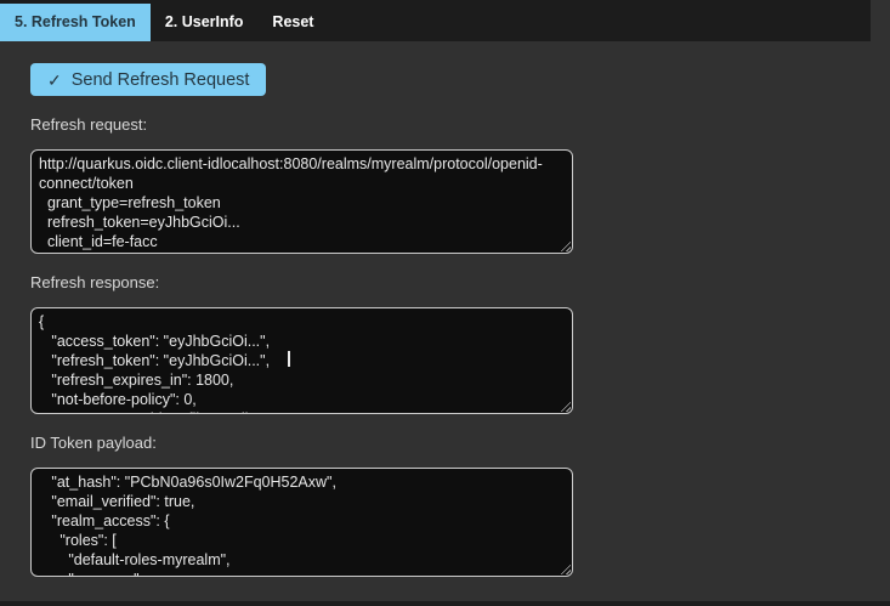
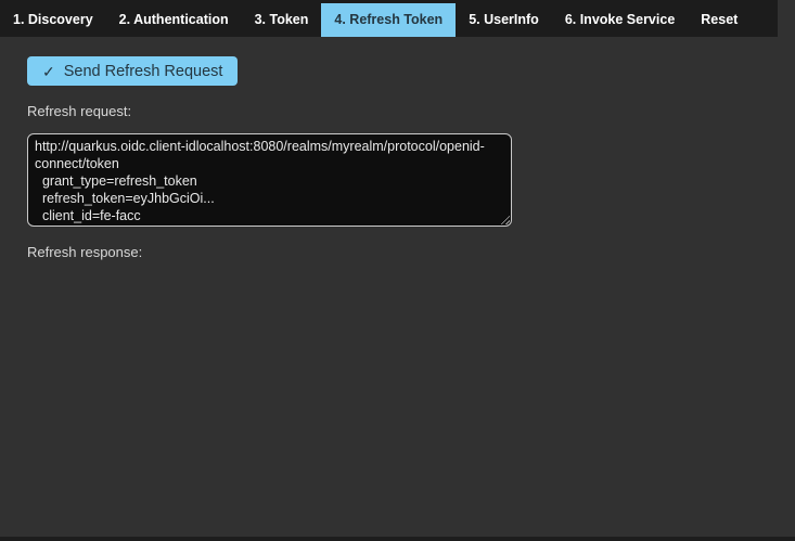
+ 1. Discovery
+ 2. Authentication
+ 3. Token
- 5. Refresh Token
+ 4. Refresh Token
- 2. UserInfo
+ 5. UserInfo
+ 6. Invoke Service
  Reset
  ✓
  Send Refresh Request
  Refresh request:
  Refresh response:
- {
- "access_token": "eyJhbGciOi...",
- "refresh_token": "eyJhbGciOi...",
- "refresh_expires_in": 1800,
- "not-before-policy": 0,
- ID Token payload:
- "at_hash": "PCbN0a96s0Iw2Fq0H52Axw",
- "email_verified": true,
- "realm_access": {
- "roles": [
- "default-roles-myrealm",
